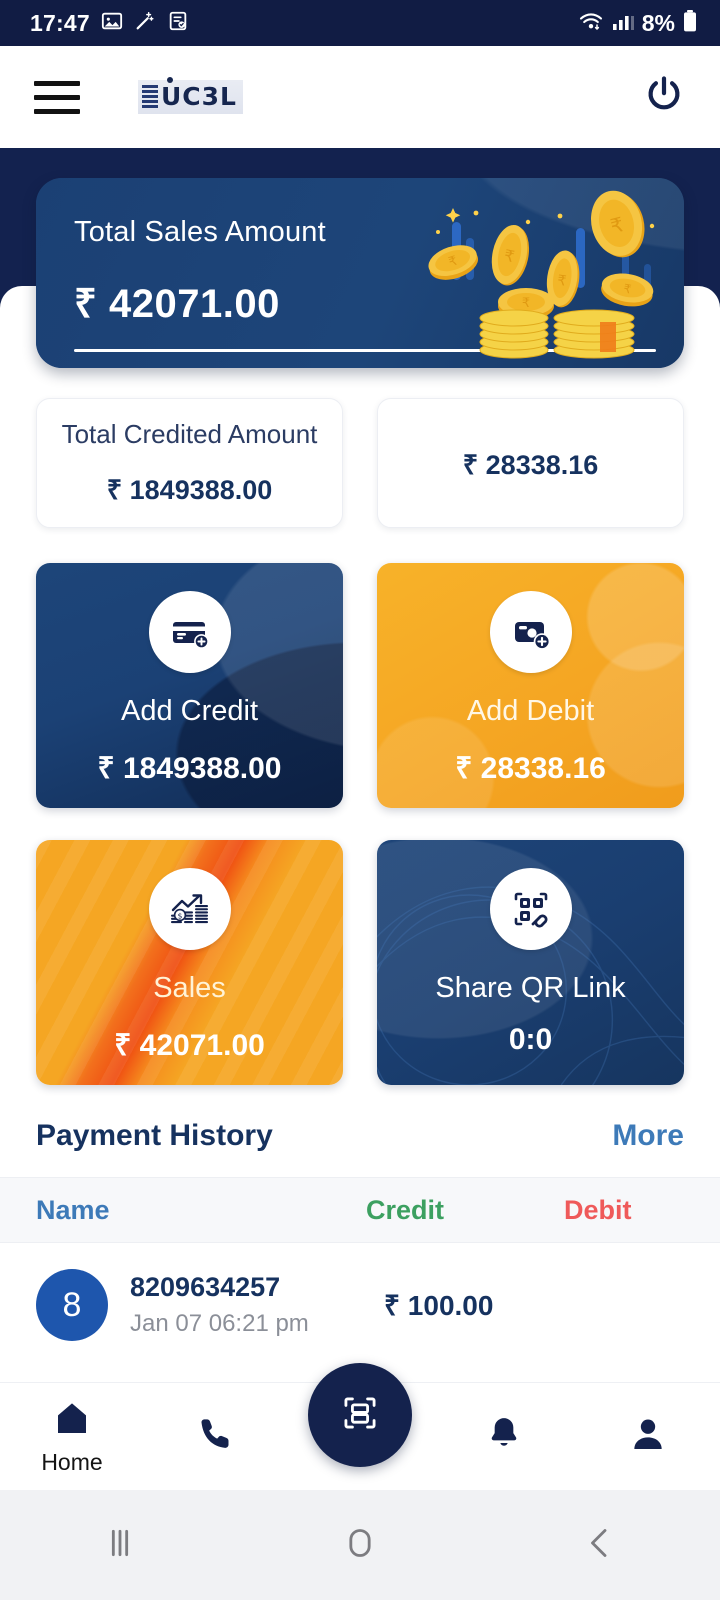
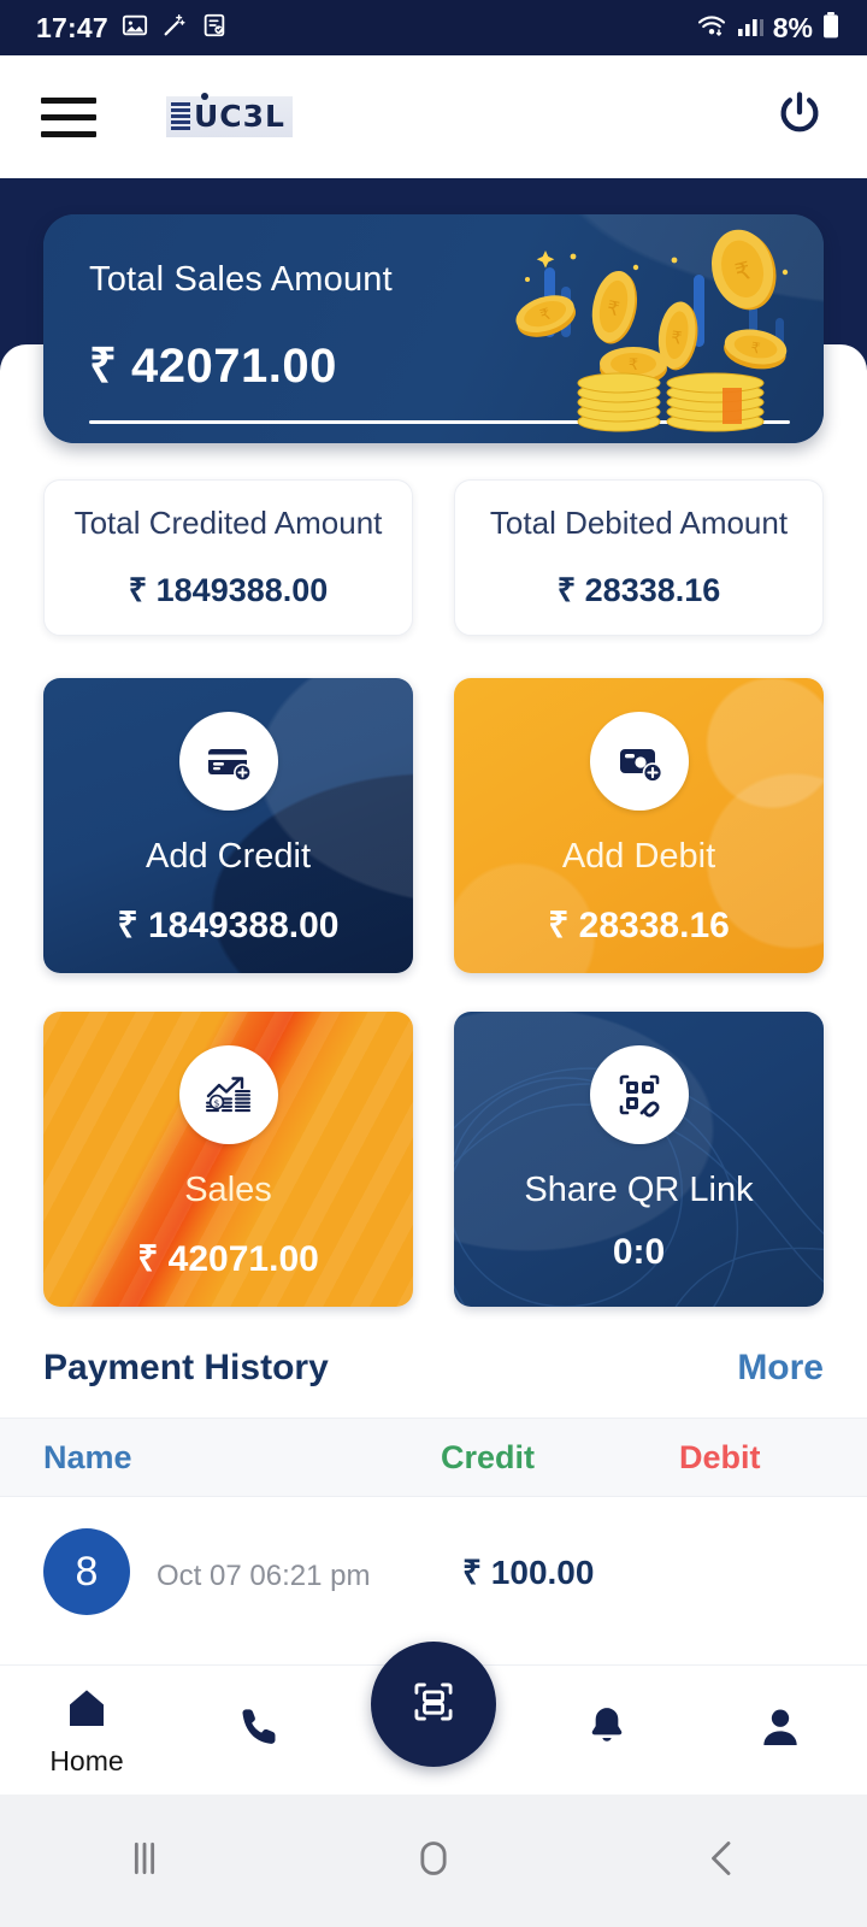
  17:47
  8%
  UC3L
  Total Sales Amount
  ₹ 42071.00
  ₹
  Total Credited Amount
  ₹ 1849388.00
+ Total Debited Amount
  ₹ 28338.16
  Add Credit
  ₹ 1849388.00
  Add Debit
  ₹ 28338.16
  $
  Sales
  ₹ 42071.00
  Share QR Link
  0:0
  Payment History
  More
  Name
  Credit
  Debit
  8
- 8209634257
- Jan 07 06:21 pm
+ Oct 07 06:21 pm
  ₹ 100.00
  Home
